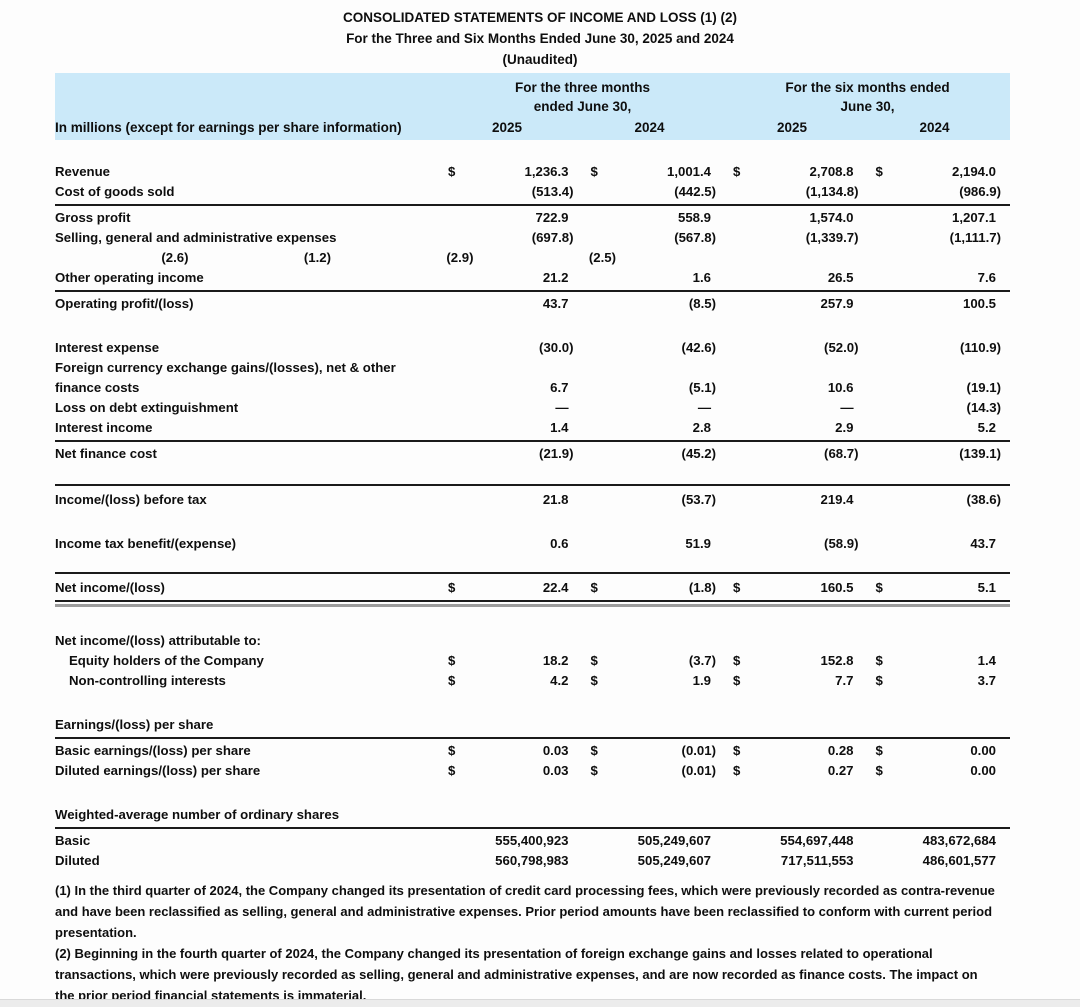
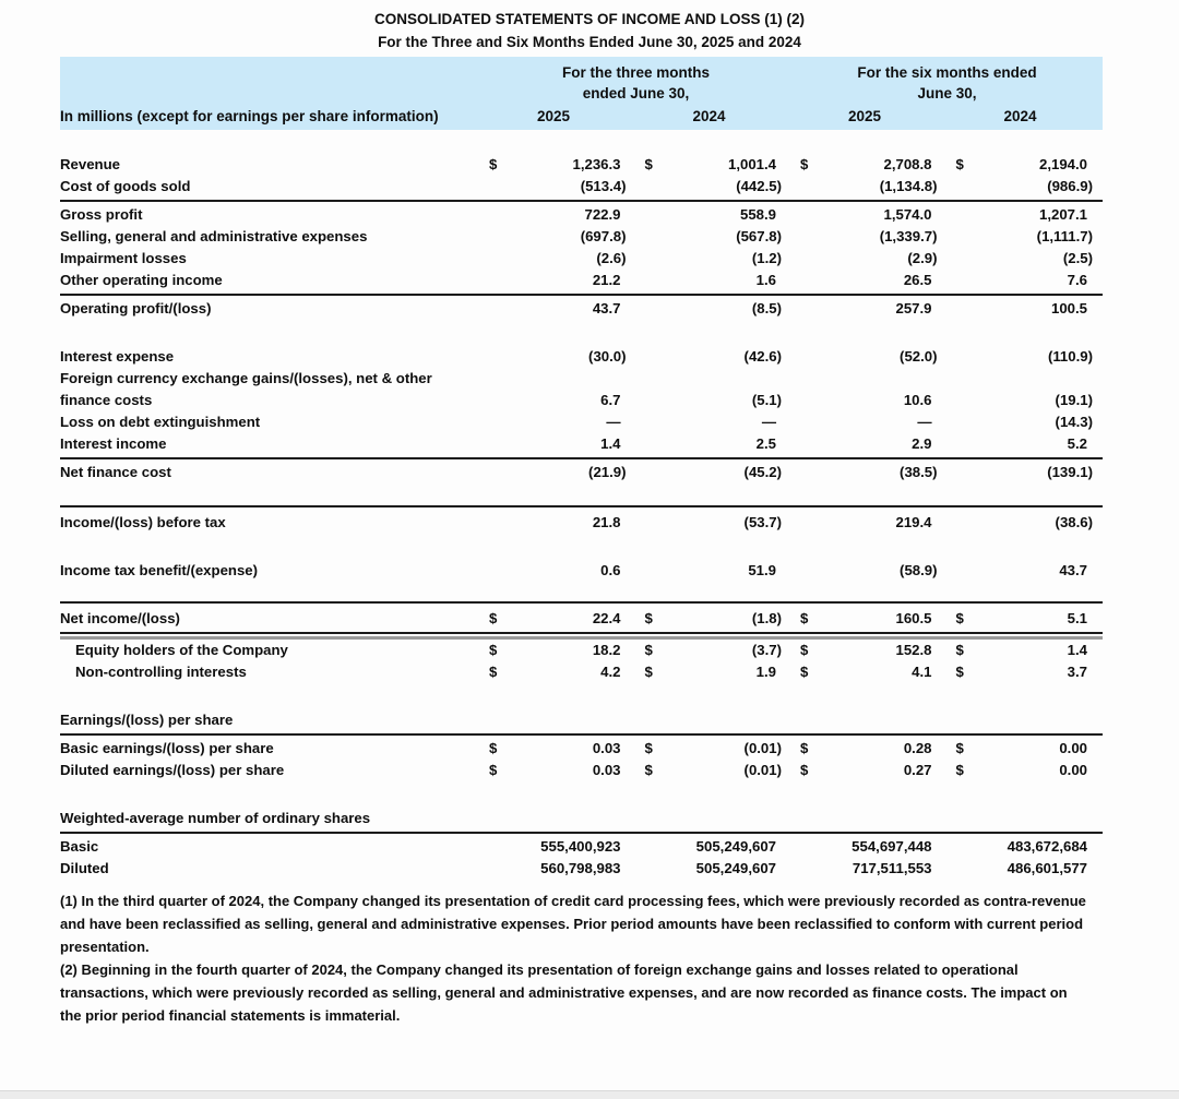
  CONSOLIDATED STATEMENTS OF INCOME AND LOSS (1) (2)
  For the Three and Six Months Ended June 30, 2025 and 2024
- (Unaudited)
  For the three months
  ended June 30,
  For the six months ended
  June 30,
  In millions (except for earnings per share information)
  2025
  2024
  2025
  2024
  Revenue
  $
  1,236.3
  $
  1,001.4
  $
  2,708.8
  $
  2,194.0
  Cost of goods sold
  (513.4)
  (442.5)
  (1,134.8)
  (986.9)
  Gross profit
  722.9
  558.9
  1,574.0
  1,207.1
  Selling, general and administrative expenses
  (697.8)
  (567.8)
  (1,339.7)
  (1,111.7)
+ Impairment losses
  (2.6)
  (1.2)
  (2.9)
  (2.5)
  Other operating income
  21.2
  1.6
  26.5
  7.6
  Operating profit/(loss)
  43.7
  (8.5)
  257.9
  100.5
  Interest expense
  (30.0)
  (42.6)
  (52.0)
  (110.9)
  Foreign currency exchange gains/(losses), net & other
  finance costs
  6.7
  (5.1)
  10.6
  (19.1)
  Loss on debt extinguishment
  —
  —
  —
  (14.3)
  Interest income
  1.4
- 2.8
+ 2.5
  2.9
  5.2
  Net finance cost
  (21.9)
  (45.2)
- (68.7)
+ (38.5)
  (139.1)
  Income/(loss) before tax
  21.8
  (53.7)
  219.4
  (38.6)
  Income tax benefit/(expense)
  0.6
  51.9
  (58.9)
  43.7
  Net income/(loss)
  $
  22.4
  $
  (1.8)
  $
  160.5
  $
  5.1
- Net income/(loss) attributable to:
  Equity holders of the Company
  $
  18.2
  $
  (3.7)
  $
  152.8
  $
  1.4
  Non-controlling interests
  $
  4.2
  $
  1.9
  $
- 7.7
+ 4.1
  $
  3.7
  Earnings/(loss) per share
  Basic earnings/(loss) per share
  $
  0.03
  $
  (0.01)
  $
  0.28
  $
  0.00
  Diluted earnings/(loss) per share
  $
  0.03
  $
  (0.01)
  $
  0.27
  $
  0.00
  Weighted-average number of ordinary shares
  Basic
  555,400,923
  505,249,607
  554,697,448
  483,672,684
  Diluted
  560,798,983
  505,249,607
  717,511,553
  486,601,577
  (1) In the third quarter of 2024, the Company changed its presentation of credit card processing fees, which were previously recorded as contra-revenue and have been reclassified as selling, general and administrative expenses. Prior period amounts have been reclassified to conform with current period presentation.
  (2) Beginning in the fourth quarter of 2024, the Company changed its presentation of foreign exchange gains and losses related to operational transactions, which were previously recorded as selling, general and administrative expenses, and are now recorded as finance costs. The impact on the prior period financial statements is immaterial.
